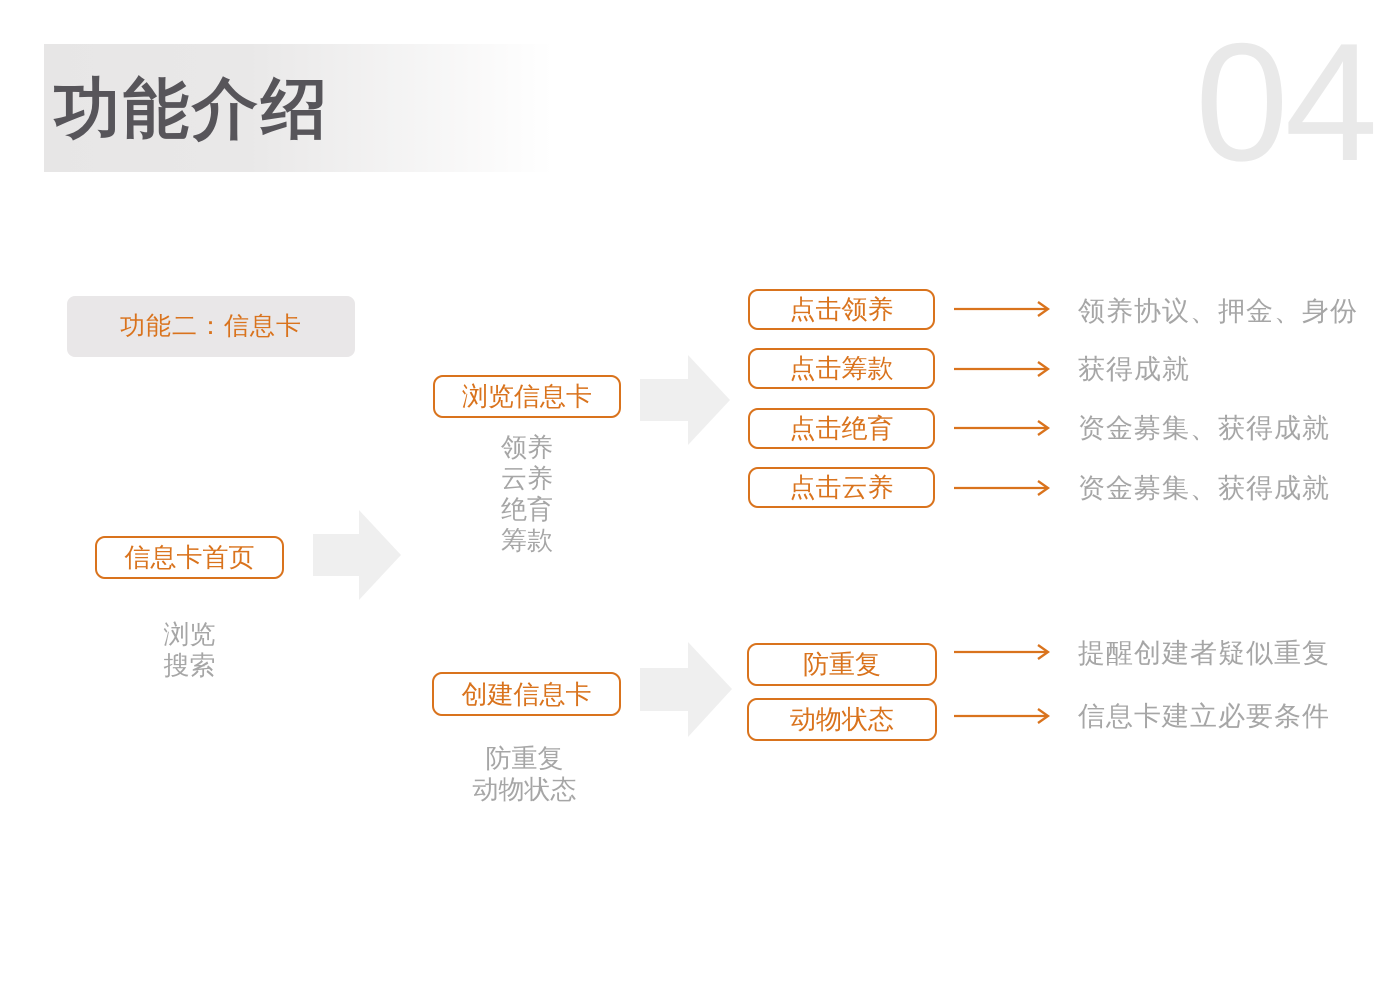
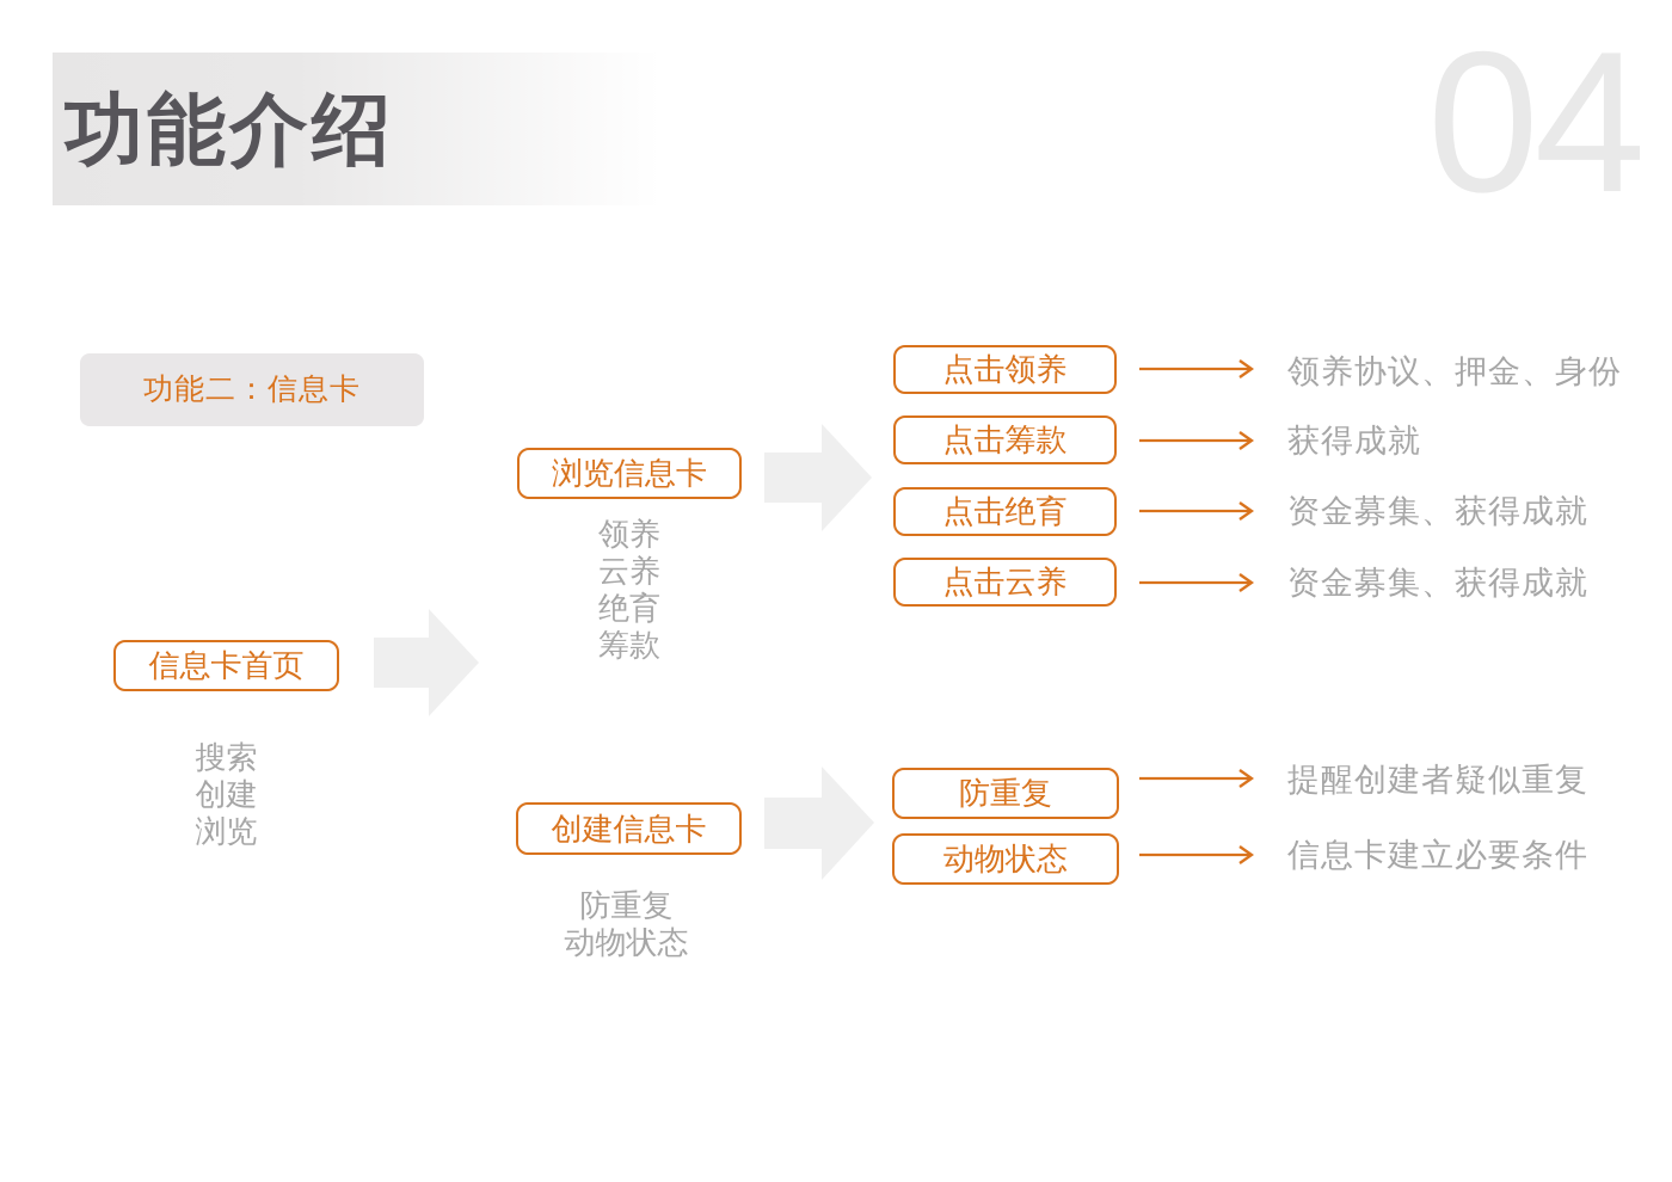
  功能介绍
  功能二：信息卡
  信息卡首页
- 浏览
+ 搜索
+ 创建
- 搜索
+ 浏览
  浏览信息卡
  领养
  云养
  绝育
  筹款
  点击领养
  点击筹款
  点击绝育
  点击云养
  领养协议、押金、身份
  获得成就
  资金募集、获得成就
  资金募集、获得成就
  创建信息卡
  防重复
  动物状态
  防重复
  动物状态
  提醒创建者疑似重复
  信息卡建立必要条件
